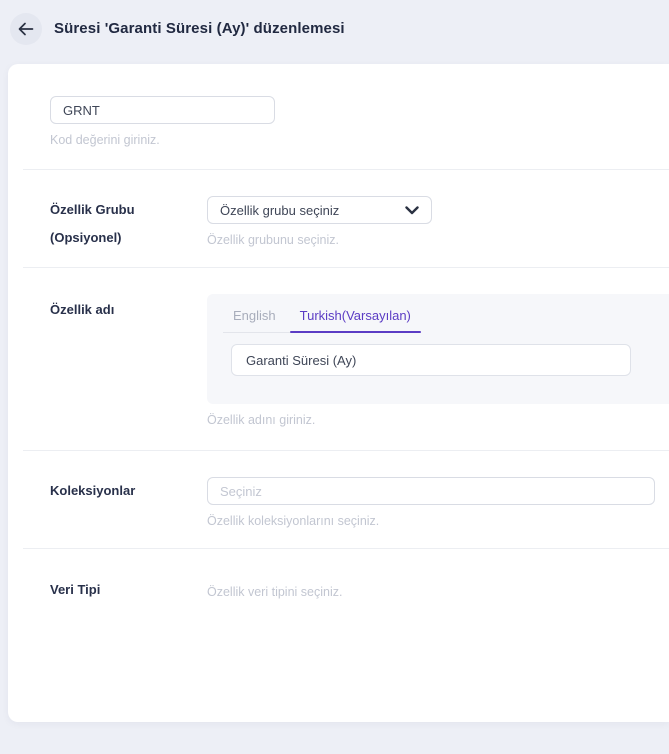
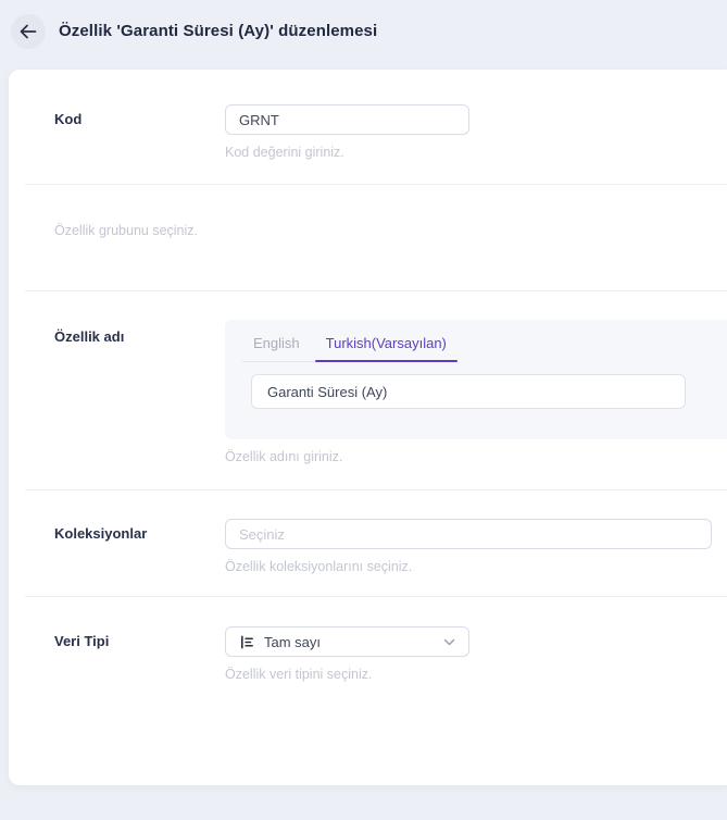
- Süresi 'Garanti Süresi (Ay)' düzenlemesi
+ Özellik 'Garanti Süresi (Ay)' düzenlemesi
+ Kod
  GRNT
  Kod değerini giriniz.
- Özellik Grubu (Opsiyonel)
- Özellik grubu seçiniz
  Özellik grubunu seçiniz.
  Özellik adı
  English
  Turkish(Varsayılan)
  Garanti Süresi (Ay)
  Özellik adını giriniz.
  Koleksiyonlar
  Seçiniz
  Özellik koleksiyonlarını seçiniz.
  Veri Tipi
+ Tam sayı
  Özellik veri tipini seçiniz.
